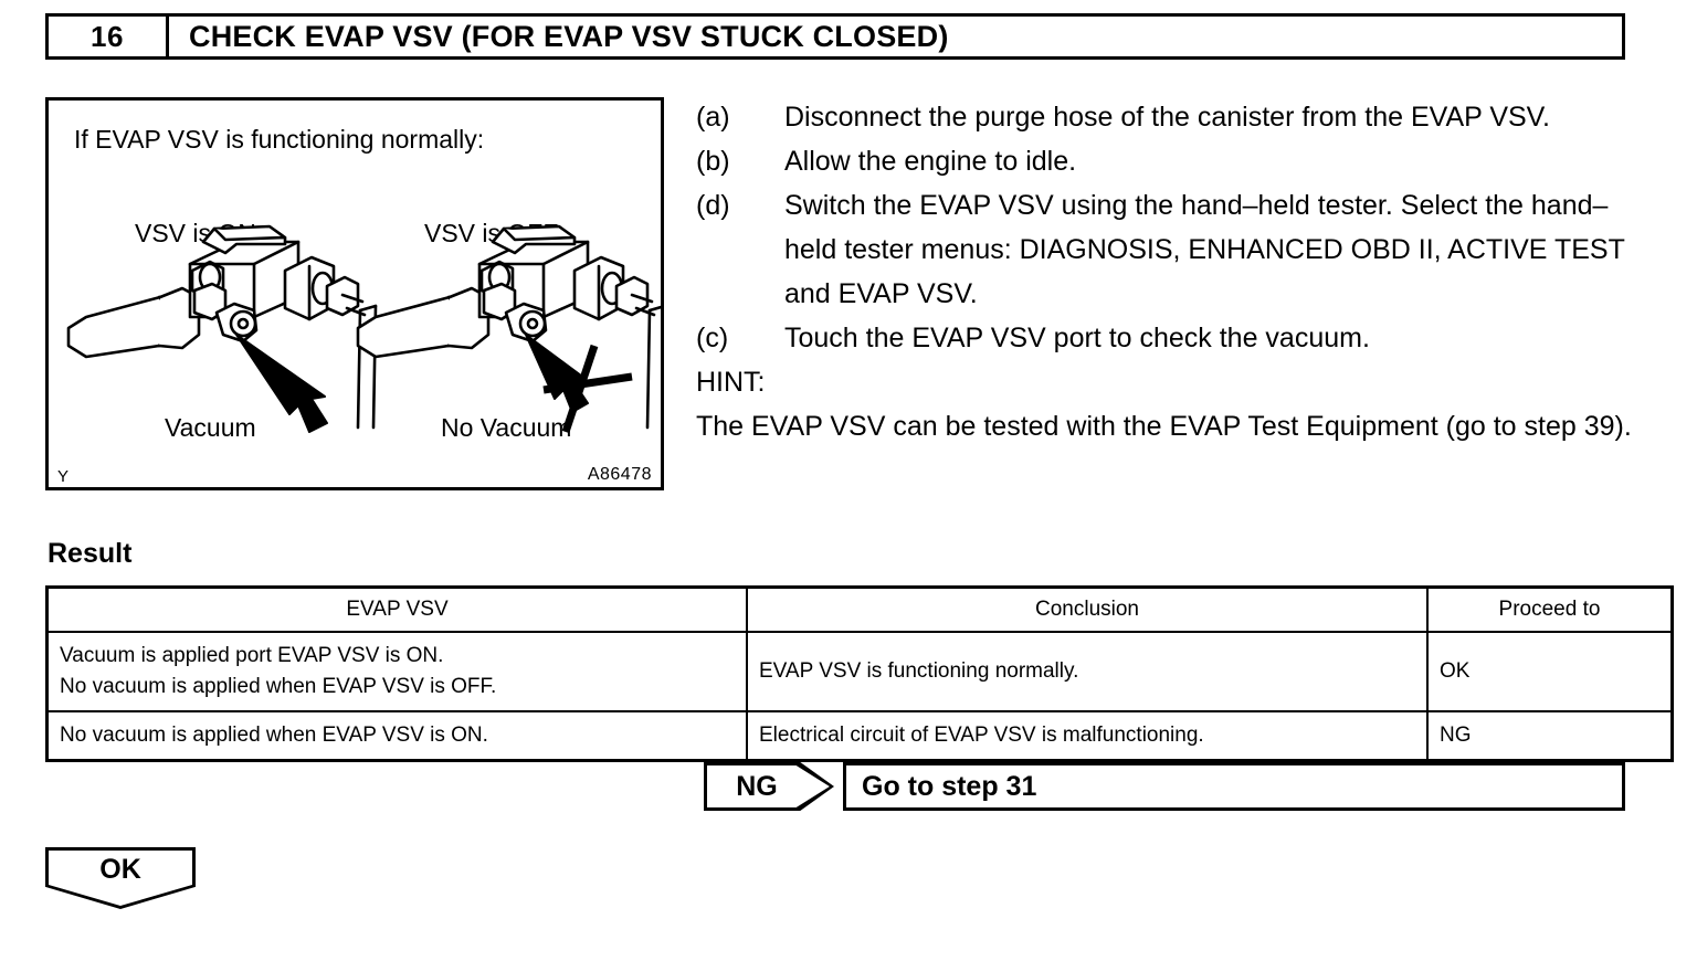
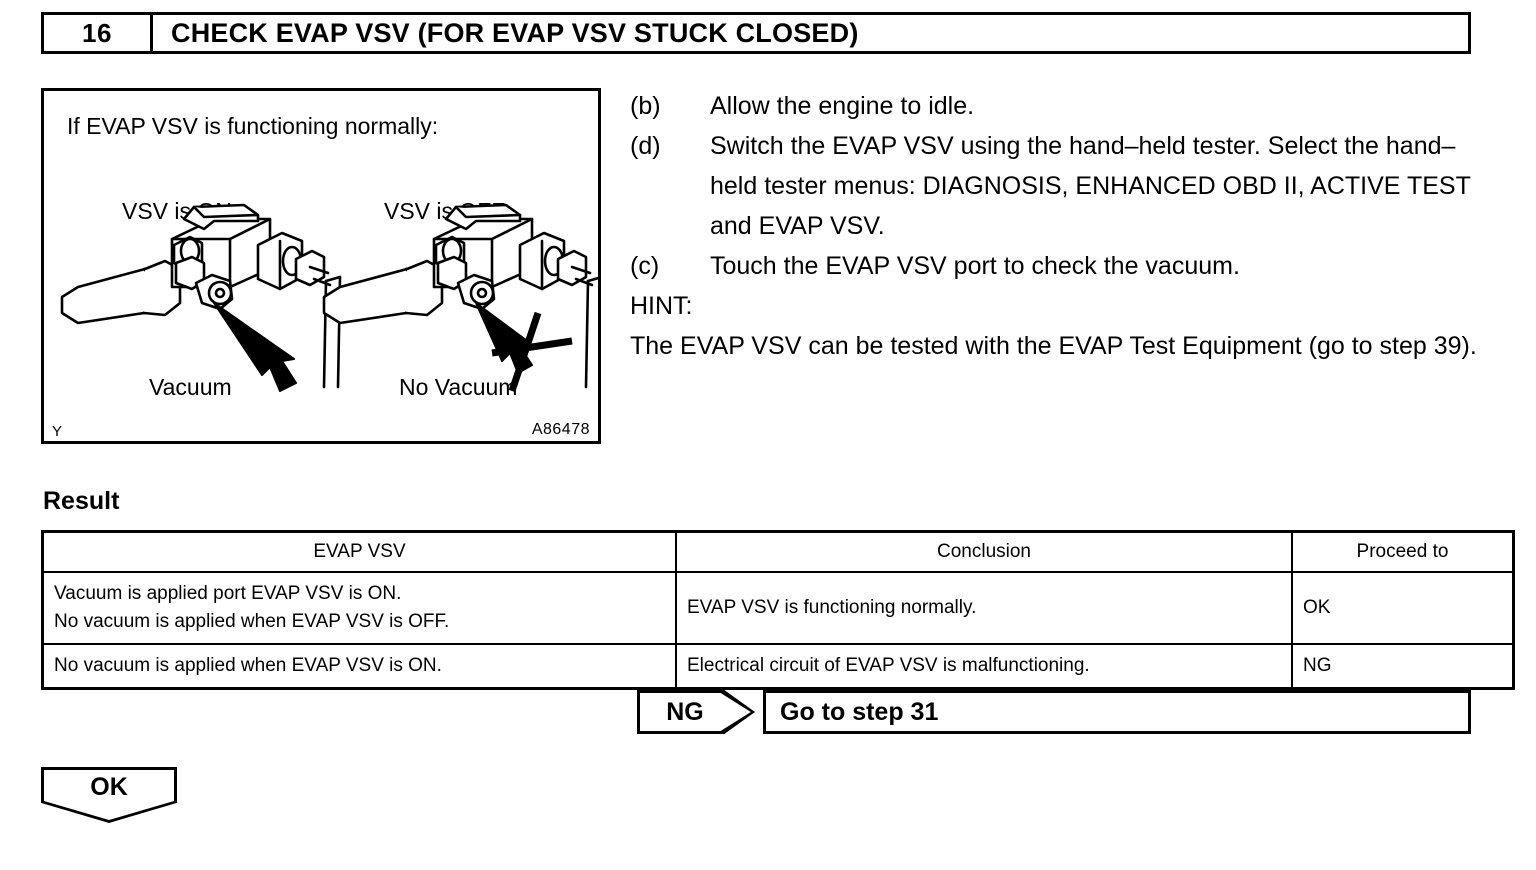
  16
  CHECK EVAP VSV (FOR EVAP VSV STUCK CLOSED)
  If EVAP VSV is functioning normally:
  VSV is
  Vacuum
  No Vacuum
  Y
  A86478
- (a)
- Disconnect the purge hose of the canister from the EVAP VSV.
  (b)
  Allow the engine to idle.
  (d)
  Switch the EVAP VSV using the hand–held tester. Select the hand–held tester menus: DIAGNOSIS, ENHANCED OBD II, ACTIVE TEST and EVAP VSV.
  (c)
  Touch the EVAP VSV port to check the vacuum.
  HINT:
  The EVAP VSV can be tested with the EVAP Test Equipment (go to step 39).
  Result
  EVAP VSV	Conclusion	Proceed to
  Vacuum is applied port EVAP VSV is ON. No vacuum is applied when EVAP VSV is OFF.	EVAP VSV is functioning normally.	OK
  No vacuum is applied when EVAP VSV is ON.	Electrical circuit of EVAP VSV is malfunctioning.	NG
  NG
  Go to step 31
  OK
